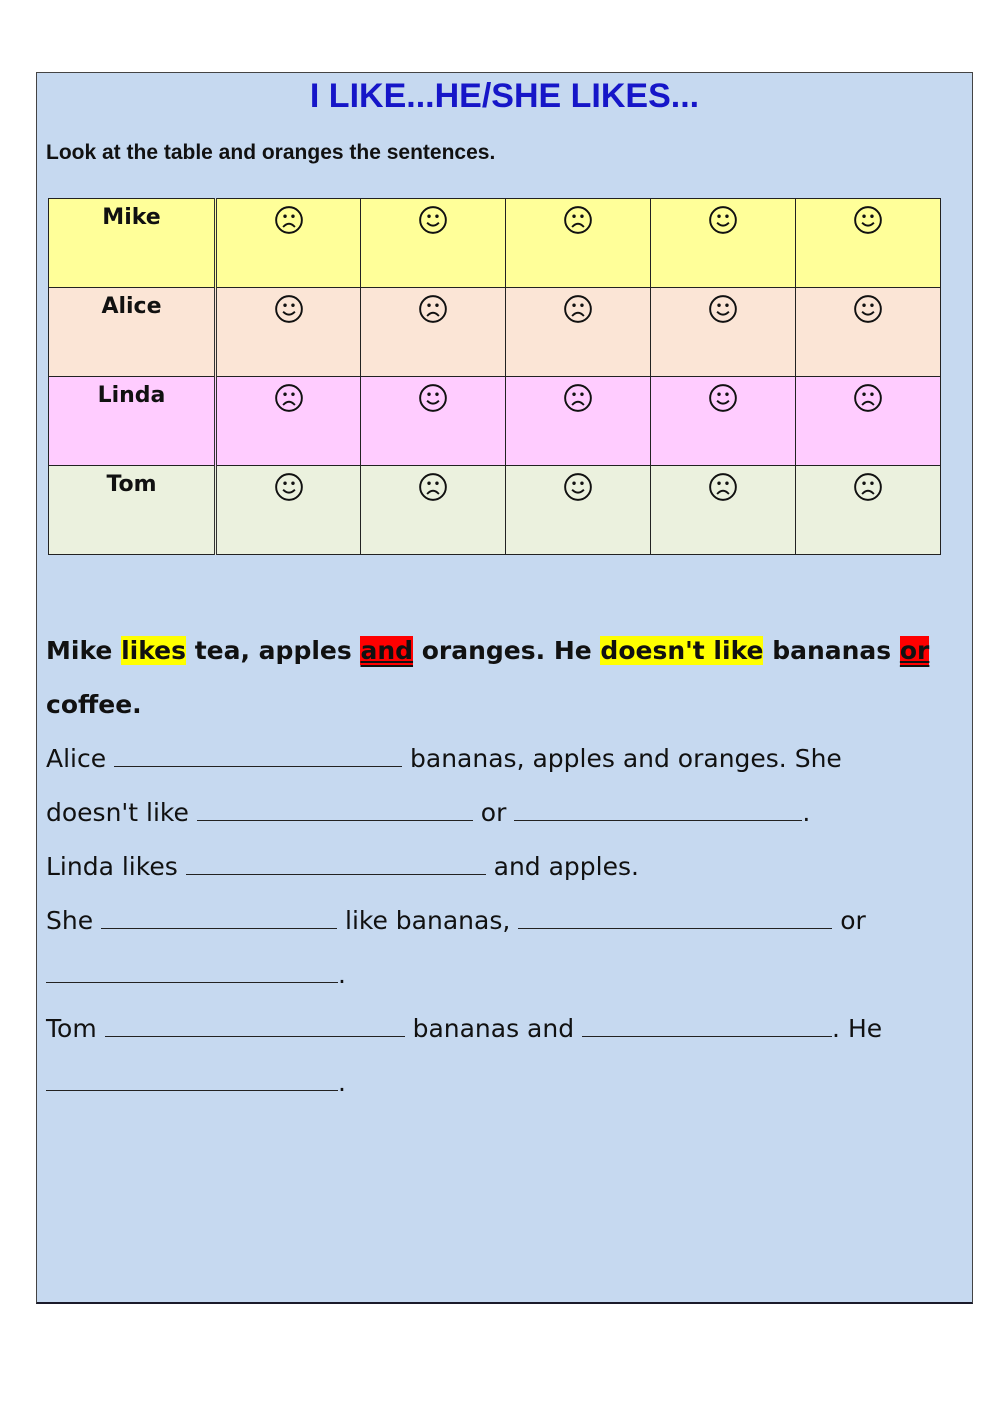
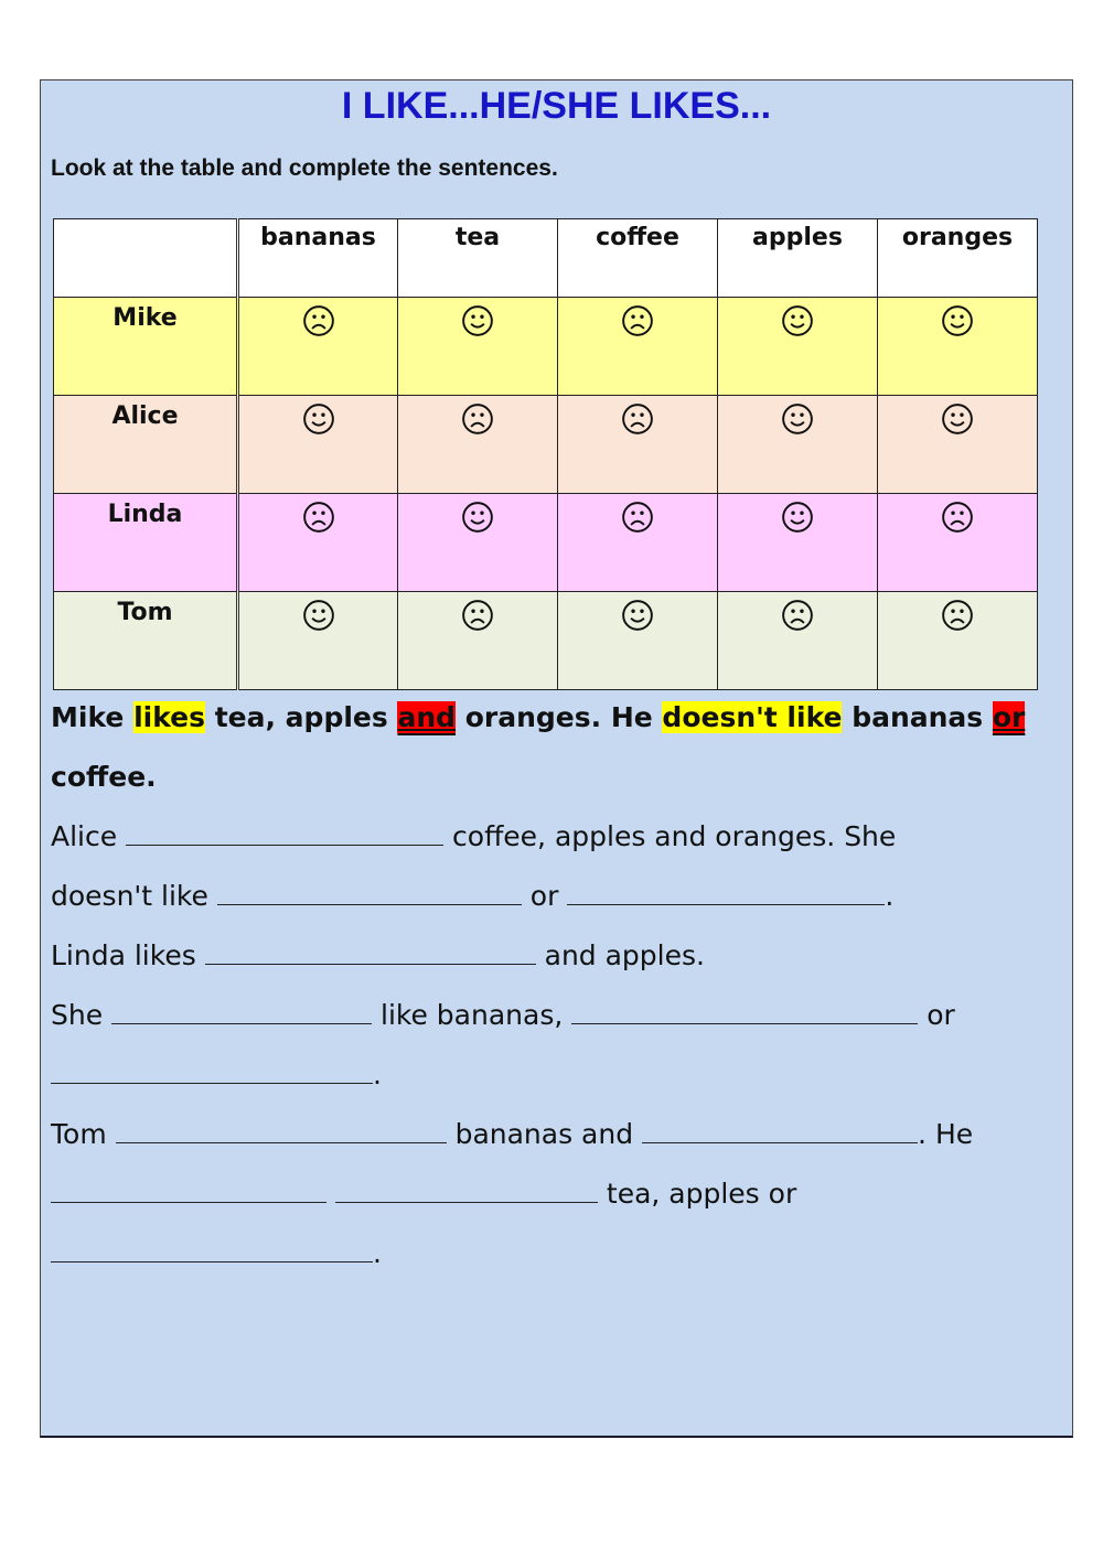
  I LIKE...HE/SHE LIKES...
- Look at the table and oranges the sentences.
+ Look at the table and complete the sentences.
+ 	bananas	tea	coffee	apples	oranges
  Mike
  Alice
  Linda
  Tom
  Mike likes tea, apples and oranges. He doesn't like bananas or coffee.
- Alice bananas, apples and oranges. She
+ Alice coffee, apples and oranges. She
  doesn't like or .
  Linda likes and apples.
  She like bananas, or
  .
  Tom bananas and . He
+ tea, apples or
  .
